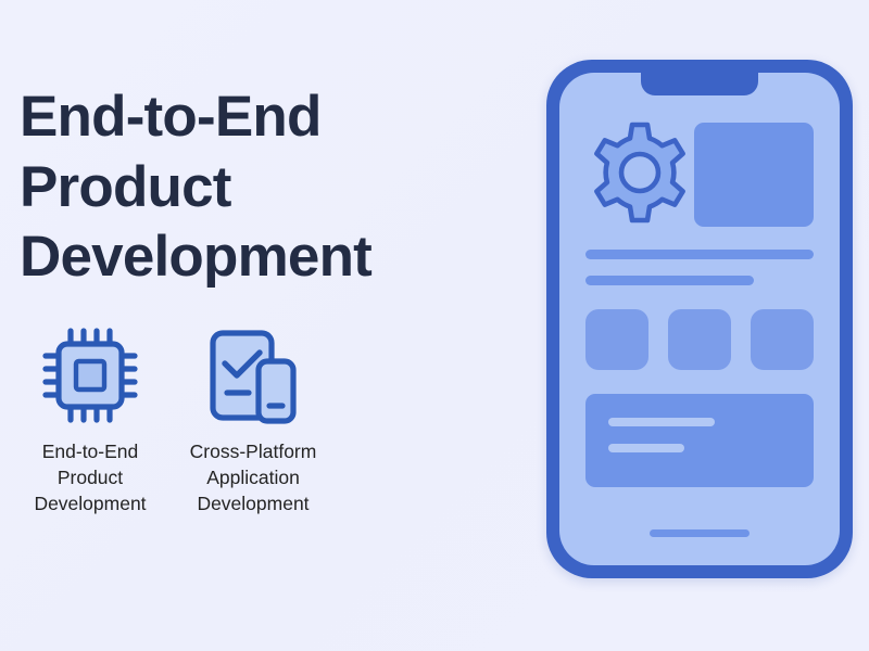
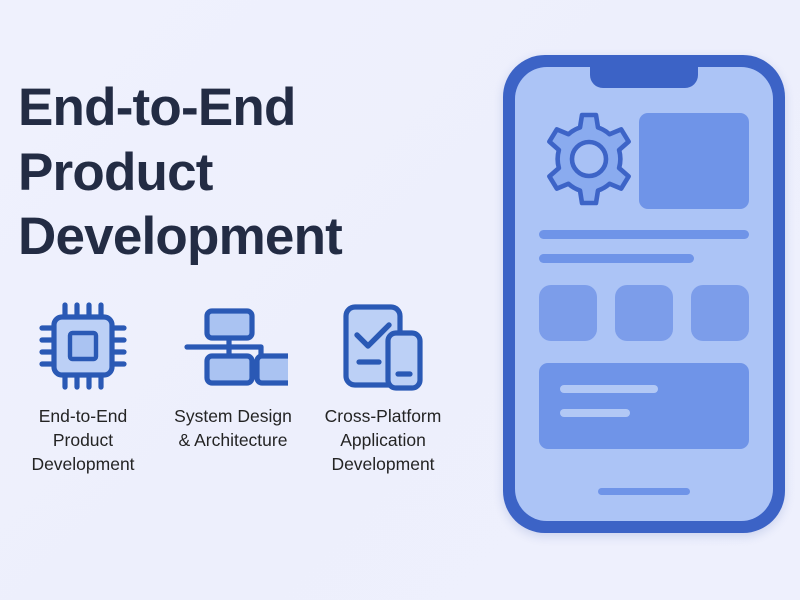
  End-to-End
  Product
  Development
  End-to-End
  Product
  Development
+ System Design
+ & Architecture
  Cross-Platform
  Application
  Development
